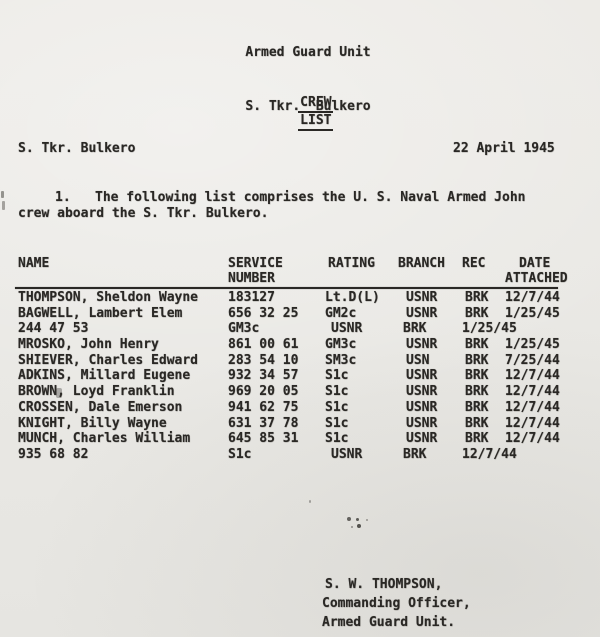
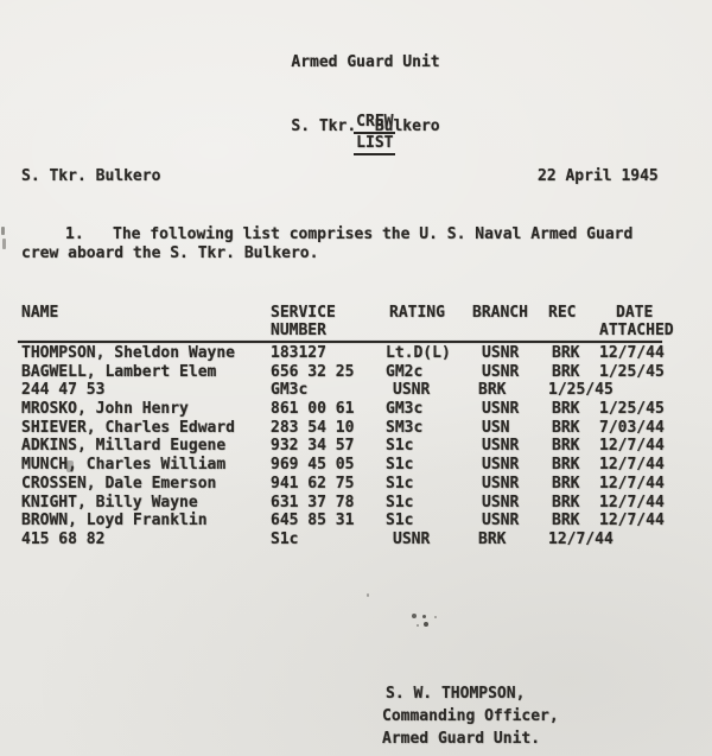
  Armed Guard Unit
  S. Tkr. Bulkero
  CREW LIST
  S. Tkr. Bulkero
  22 April 1945
  1.
- The following list comprises the U. S. Naval Armed John
+ The following list comprises the U. S. Naval Armed Guard
  crew aboard the S. Tkr. Bulkero.
  NAME
  SERVICE
  NUMBER
  RATING
  BRANCH
  REC
  DATE
  ATTACHED
  THOMPSON, Sheldon Wayne
  183127
  Lt.D(L)
  USNR
  BRK
  12/7/44
  BAGWELL, Lambert Elem
  656 32 25
  GM2c
  USNR
  BRK
  1/25/45
  244 47 53
  GM3c
  USNR
  BRK
  1/25/45
  MROSKO, John Henry
  861 00 61
  GM3c
  USNR
  BRK
  1/25/45
  SHIEVER, Charles Edward
  283 54 10
  SM3c
  USN
  BRK
- 7/25/44
+ 7/03/44
  ADKINS, Millard Eugene
  932 34 57
  S1c
  USNR
  BRK
  12/7/44
- BROWN, Loyd Franklin
+ MUNCH, Charles William
- 969 20 05
+ 969 45 05
  S1c
  USNR
  BRK
  12/7/44
  CROSSEN, Dale Emerson
  941 62 75
  S1c
  USNR
  BRK
  12/7/44
  KNIGHT, Billy Wayne
  631 37 78
  S1c
  USNR
  BRK
  12/7/44
- MUNCH, Charles William
+ BROWN, Loyd Franklin
  645 85 31
  S1c
  USNR
  BRK
  12/7/44
- 935 68 82
+ 415 68 82
  S1c
  USNR
  BRK
  12/7/44
  S. W. THOMPSON,
  Commanding Officer,
  Armed Guard Unit.
